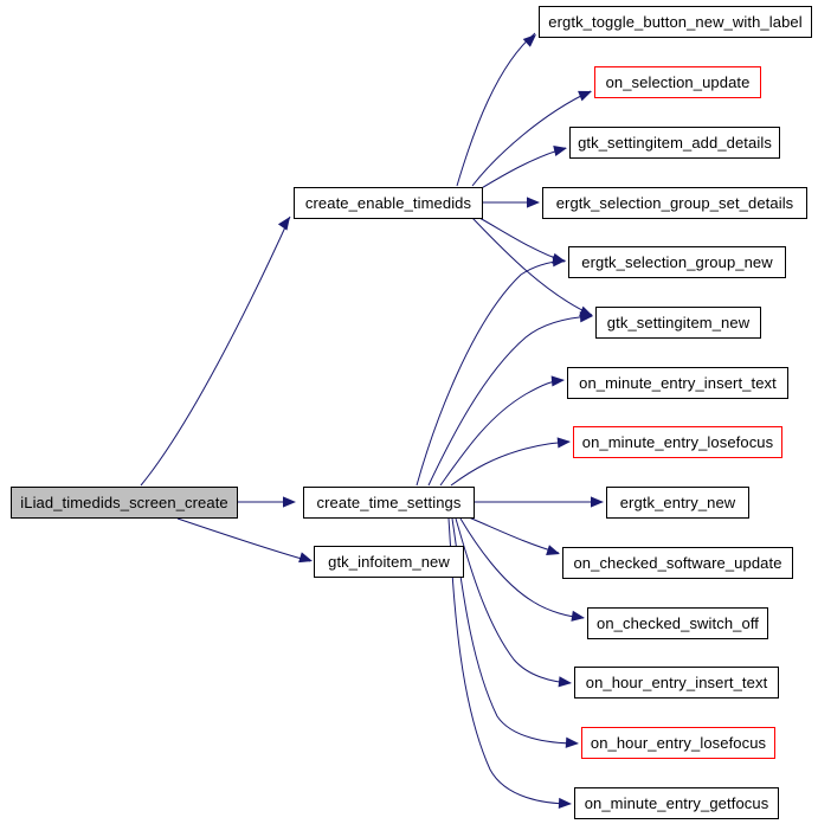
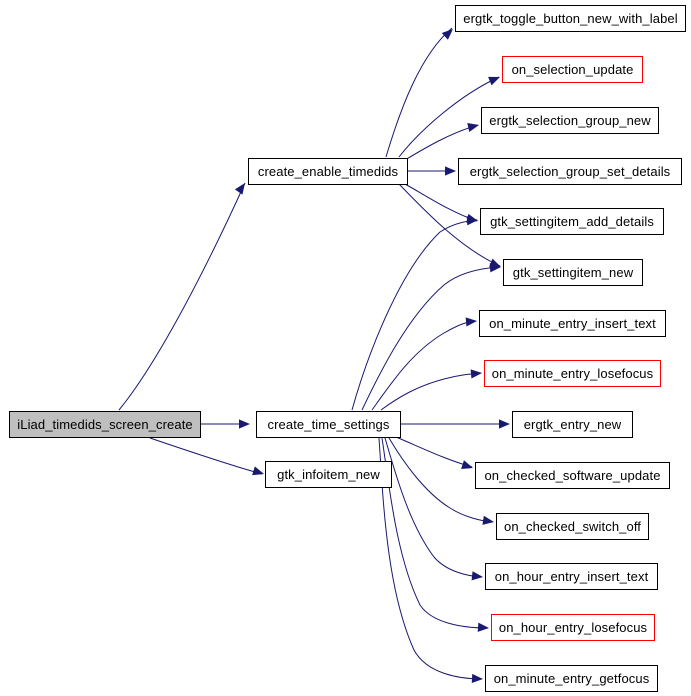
  iLiad_timedids_screen_create
  create_enable_timedids
  create_time_settings
  gtk_infoitem_new
  ergtk_toggle_button_new_with_label
  on_selection_update
- gtk_settingitem_add_details
+ ergtk_selection_group_new
  ergtk_selection_group_set_details
- ergtk_selection_group_new
+ gtk_settingitem_add_details
  gtk_settingitem_new
  on_minute_entry_insert_text
  on_minute_entry_losefocus
  ergtk_entry_new
  on_checked_software_update
  on_checked_switch_off
  on_hour_entry_insert_text
  on_hour_entry_losefocus
  on_minute_entry_getfocus
